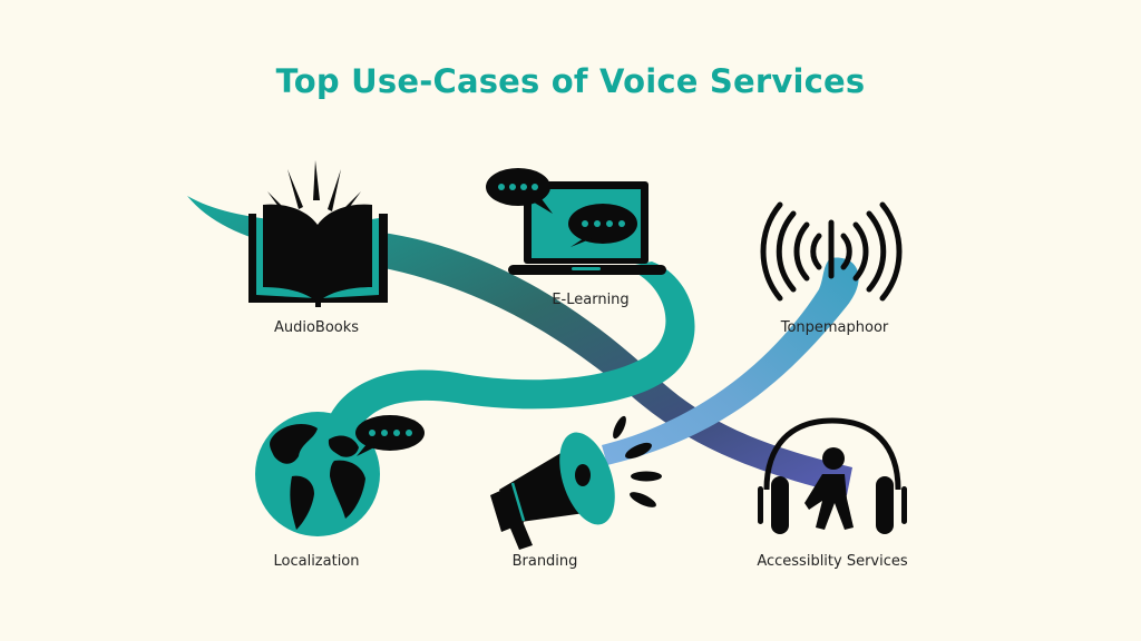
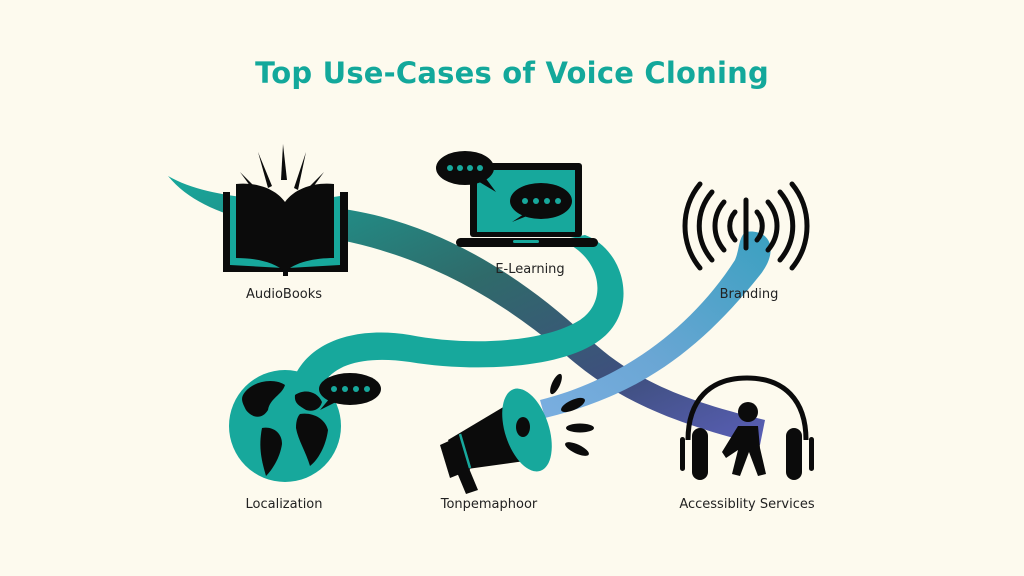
- Top Use-Cases of Voice Services
+ Top Use-Cases of Voice Cloning
  AudioBooks
  E-Learning
- Tonpemaphoor
+ Branding
  Localization
- Branding
+ Tonpemaphoor
  Accessiblity Services
